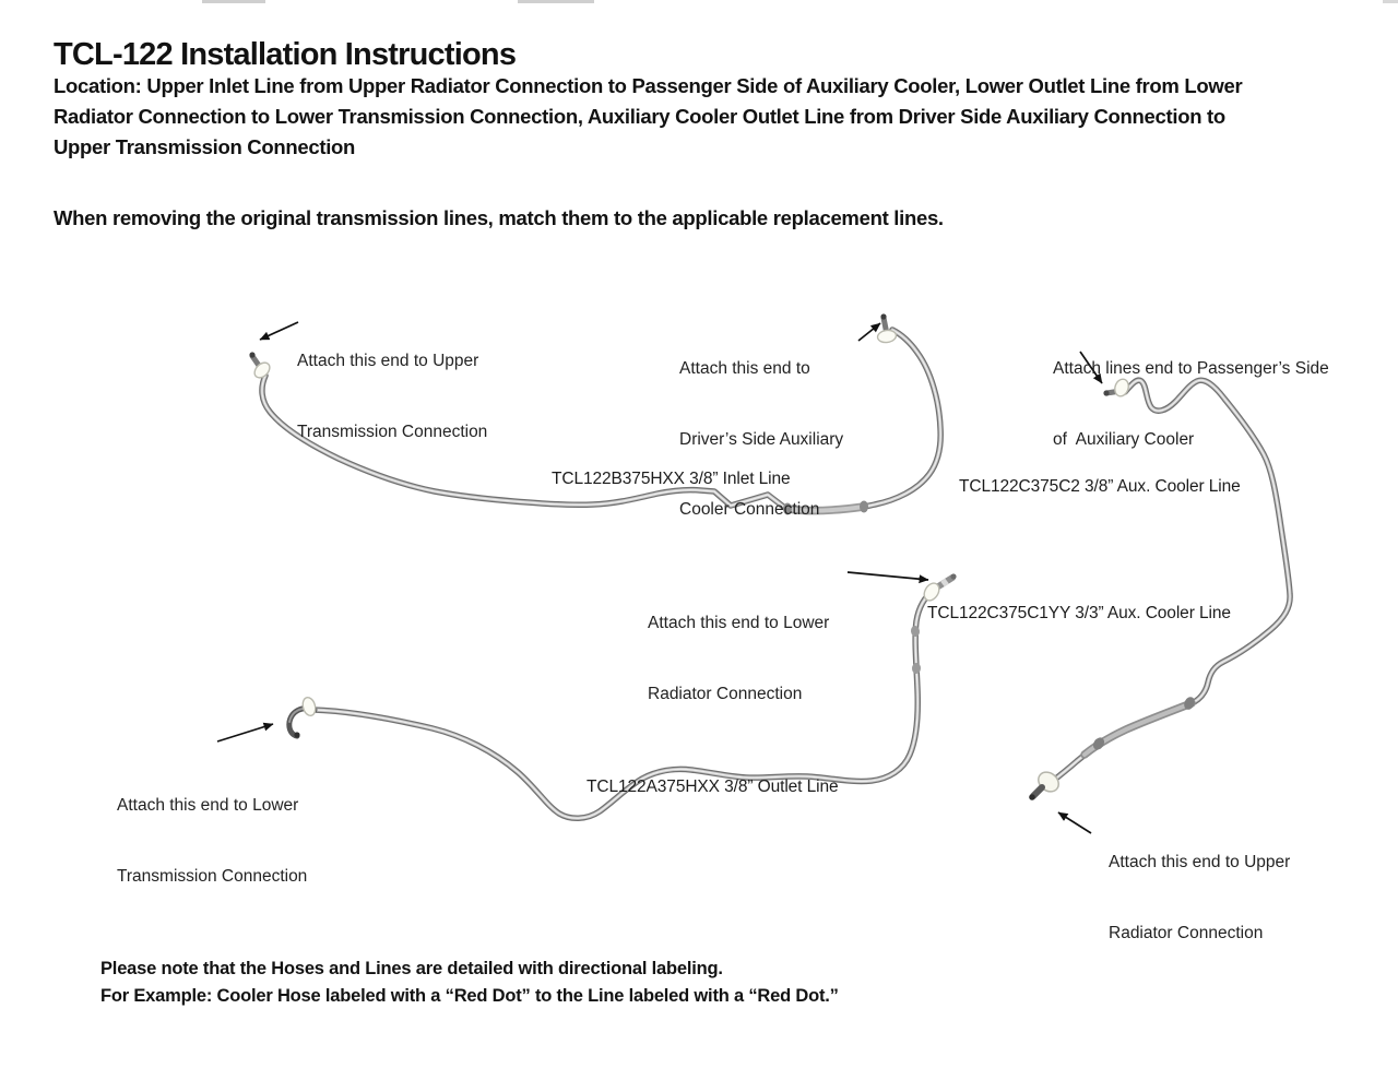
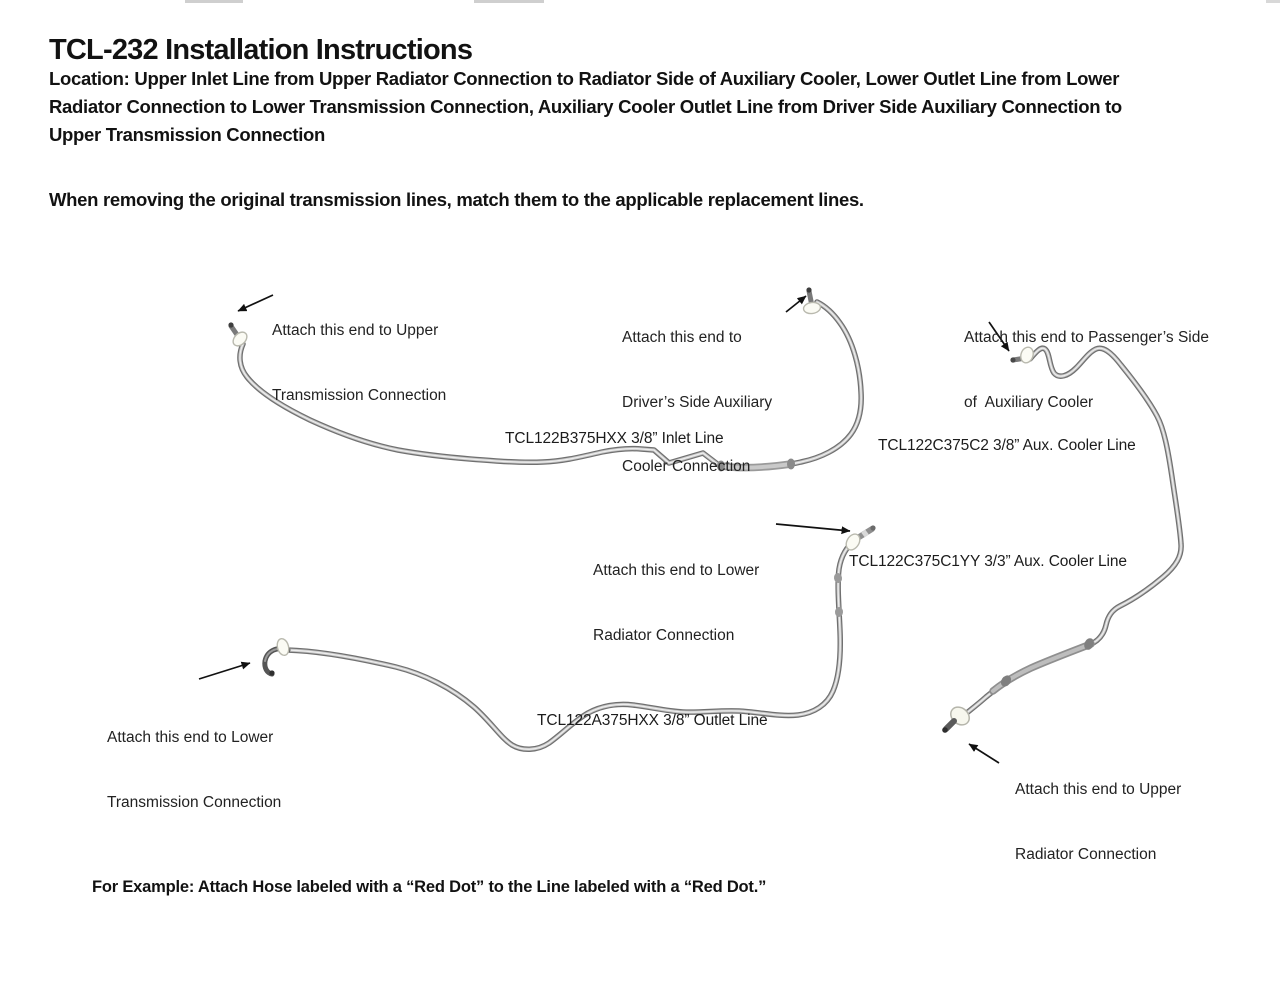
- TCL-122 Installation Instructions
+ TCL-232 Installation Instructions
- Location: Upper Inlet Line from Upper Radiator Connection to Passenger Side of Auxiliary Cooler, Lower Outlet Line from Lower
+ Location: Upper Inlet Line from Upper Radiator Connection to Radiator Side of Auxiliary Cooler, Lower Outlet Line from Lower
  Radiator Connection to Lower Transmission Connection, Auxiliary Cooler Outlet Line from Driver Side Auxiliary Connection to
  Upper Transmission Connection
  When removing the original transmission lines, match them to the applicable replacement lines.
  Attach this end to Upper
  Transmission Connection
  Attach this end to
  Driver’s Side Auxiliary
  Cooler Connection
- Attach lines end to Passenger’s Side
+ Attach this end to Passenger’s Side
  of Auxiliary Cooler
  Attach this end to Lower
  Radiator Connection
  Attach this end to Lower
  Transmission Connection
  Attach this end to Upper
  Radiator Connection
  TCL122B375HXX 3/8” Inlet Line
  TCL122C375C2 3/8” Aux. Cooler Line
  TCL122C375C1YY 3/3” Aux. Cooler Line
  TCL122A375HXX 3/8” Outlet Line
- Please note that the Hoses and Lines are detailed with directional labeling.
- For Example: Cooler Hose labeled with a “Red Dot” to the Line labeled with a “Red Dot.”
+ For Example: Attach Hose labeled with a “Red Dot” to the Line labeled with a “Red Dot.”
